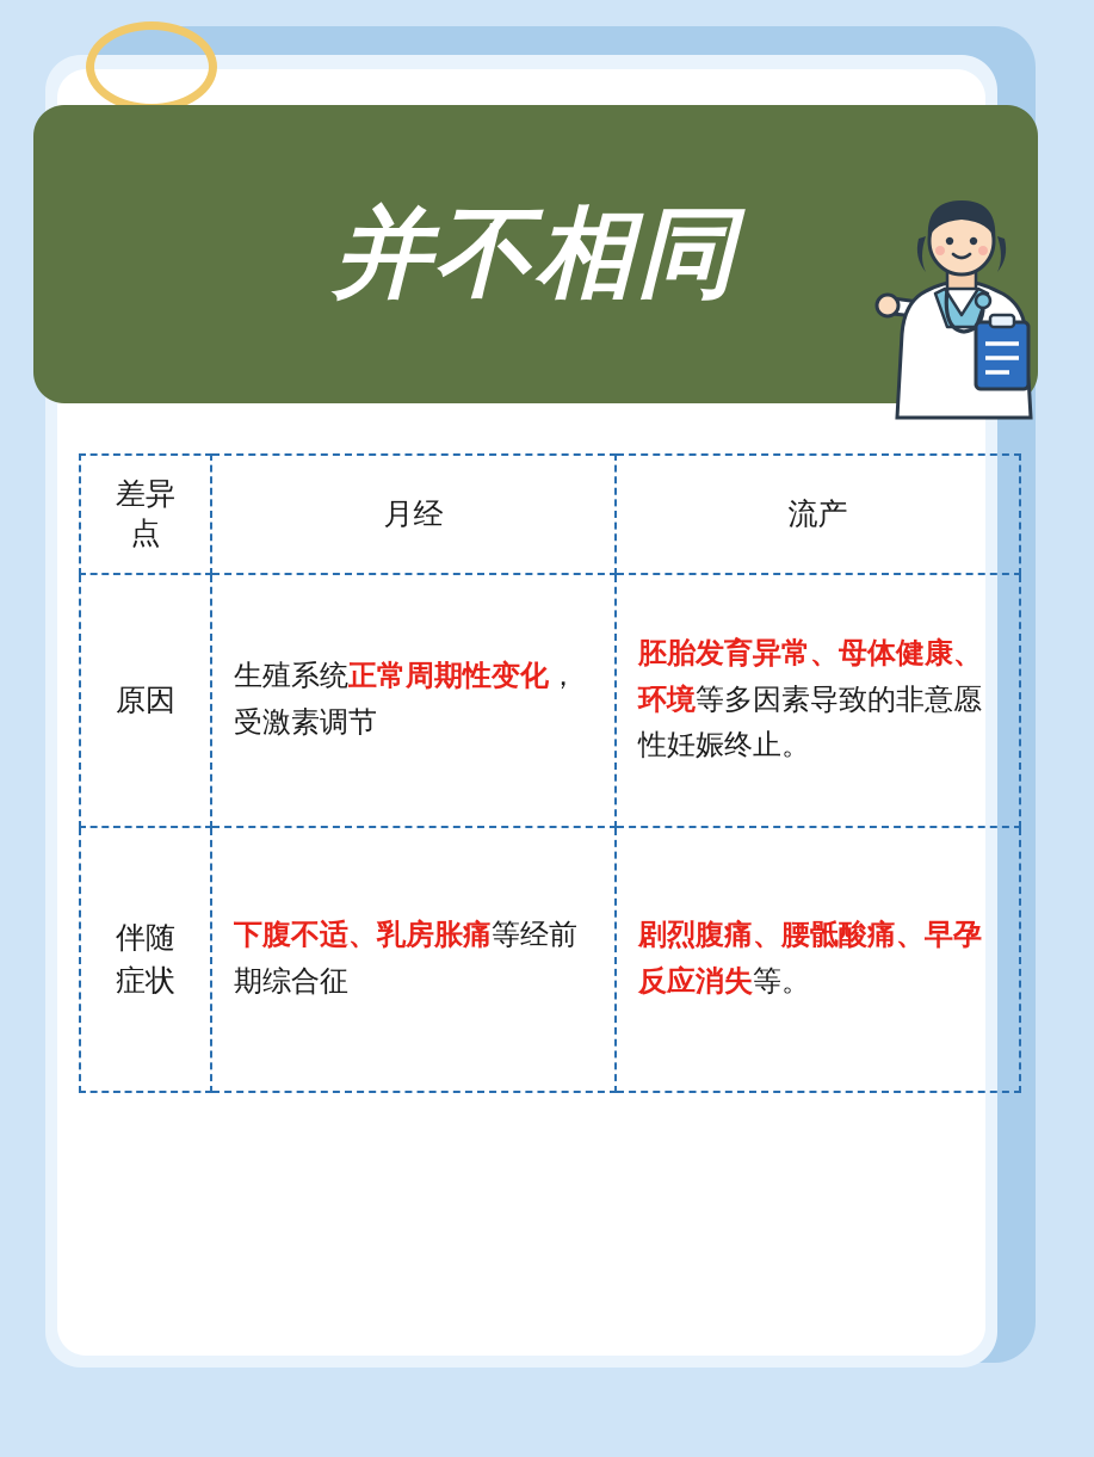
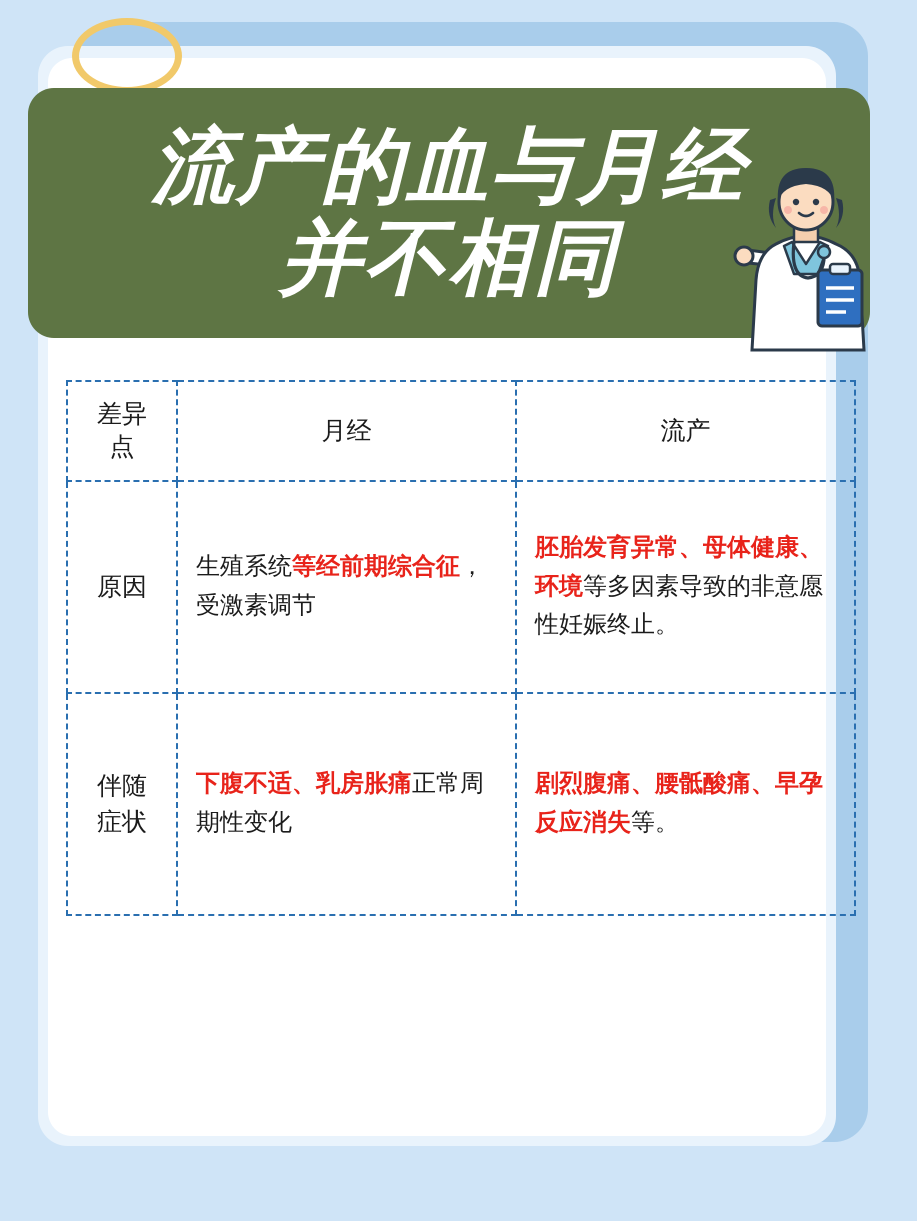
+ 流产的血与月经
  并不相同
  差异点	月经	流产
- 原因	生殖系统正常周期性变化，受激素调节	胚胎发育异常、母体健康、环境等多因素导致的非意愿性妊娠终止。
+ 原因	生殖系统等经前期综合征，受激素调节	胚胎发育异常、母体健康、环境等多因素导致的非意愿性妊娠终止。
- 伴随症状	下腹不适、乳房胀痛等经前期综合征	剧烈腹痛、腰骶酸痛、早孕反应消失等。
+ 伴随症状	下腹不适、乳房胀痛正常周期性变化	剧烈腹痛、腰骶酸痛、早孕反应消失等。
